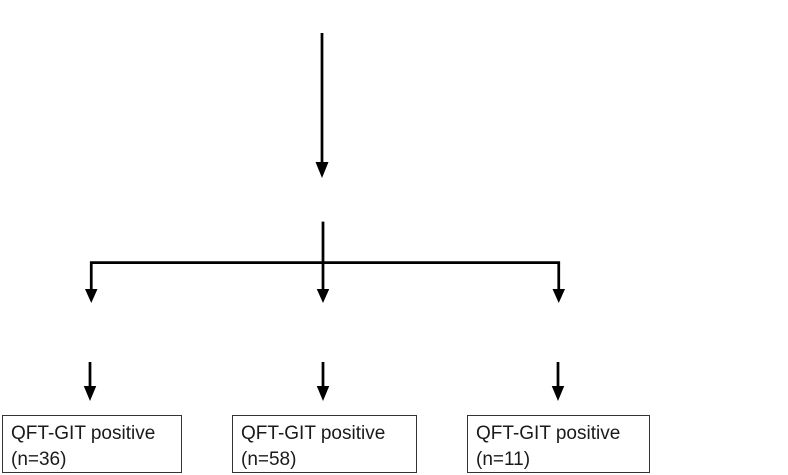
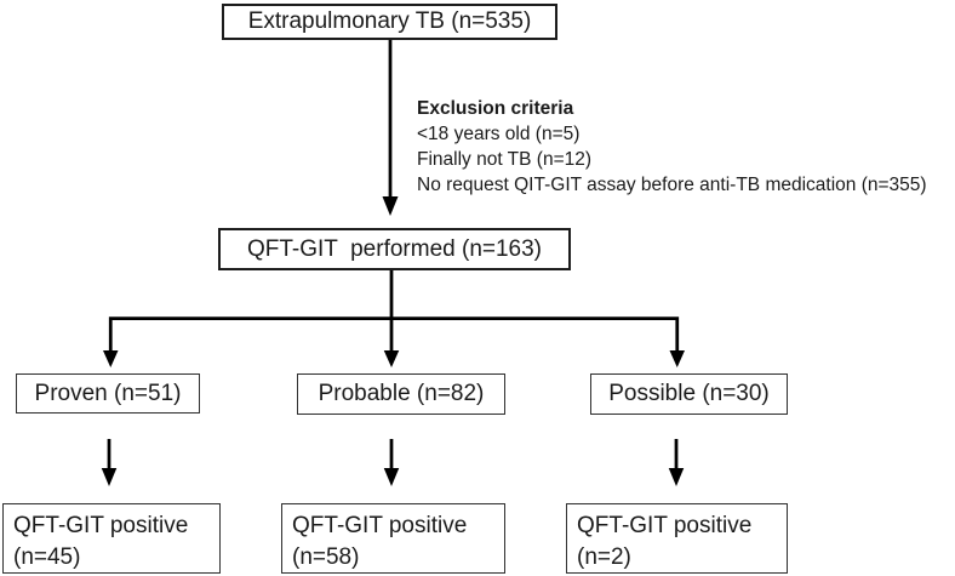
+ Extrapulmonary TB (n=535)
+ Exclusion criteria
+ <18 years old (n=5)
+ Finally not TB (n=12)
+ No request QIT-GIT assay before anti-TB medication (n=355)
+ QFT-GIT performed (n=163)
+ Proven (n=51)
+ Probable (n=82)
+ Possible (n=30)
  QFT-GIT positive
- (n=36)
+ (n=45)
  QFT-GIT positive
  (n=58)
  QFT-GIT positive
- (n=11)
+ (n=2)
